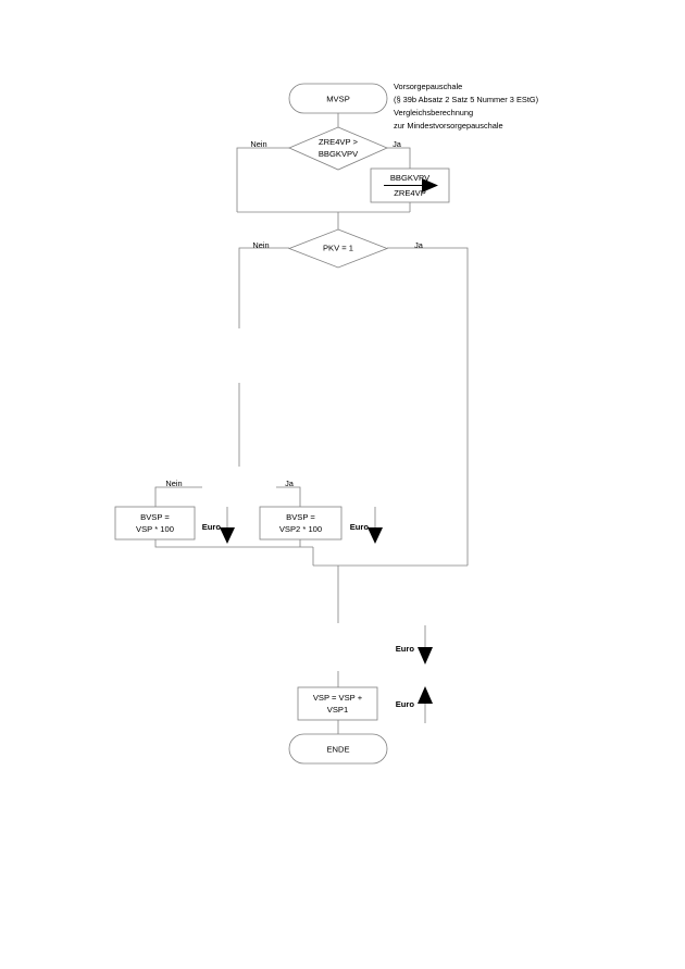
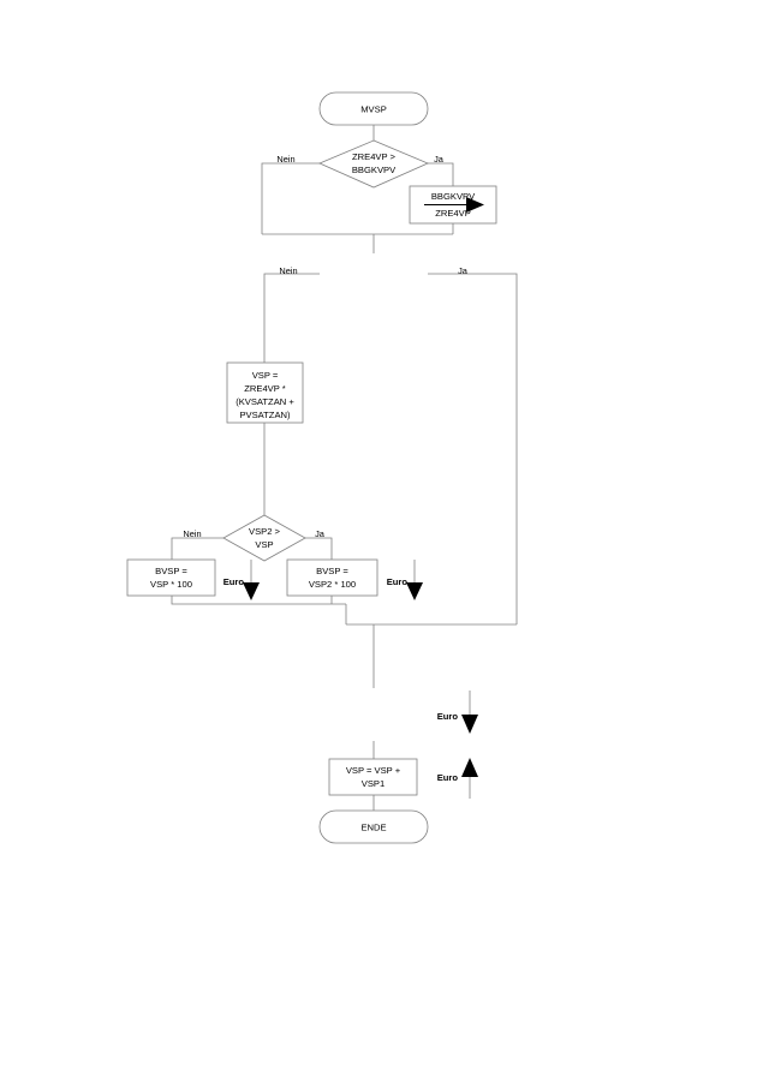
  MVSP
- Vorsorgepauschale
- (§ 39b Absatz 2 Satz 5 Nummer 3 EStG)
- Vergleichsberechnung
- zur Mindestvorsorgepauschale
  ZRE4VP >
  BBGKVPV
  Nein
  Ja
  BBGKVPV
  ZRE4VP
- PKV = 1
  Nein
  Ja
+ VSP =
+ ZRE4VP *
+ (KVSATZAN +
+ PVSATZAN)
+ VSP2 >
+ VSP
  Nein
  Ja
  BVSP =
  VSP * 100
  BVSP =
  VSP2 * 100
  Euro
  Euro
  Euro
  VSP = VSP +
  VSP1
  Euro
  ENDE
